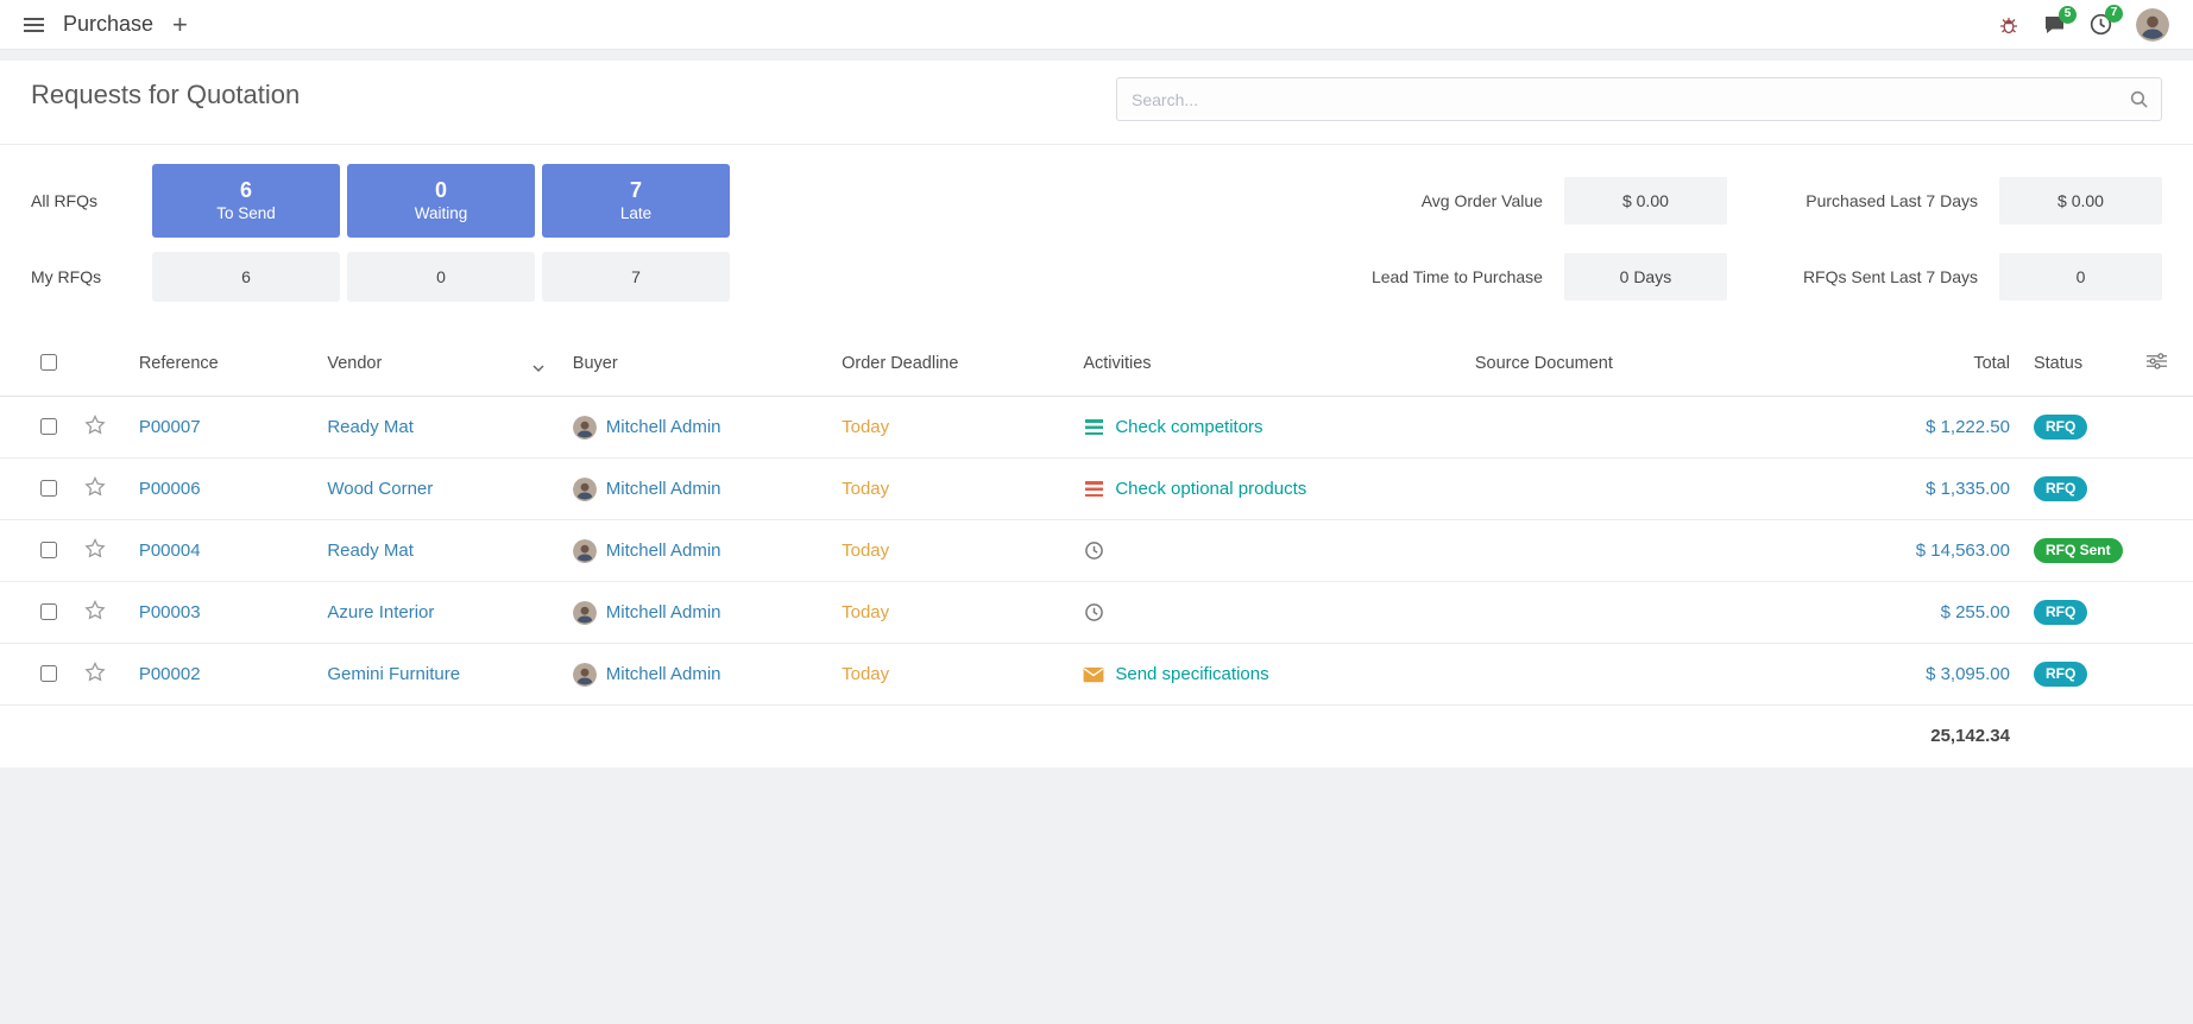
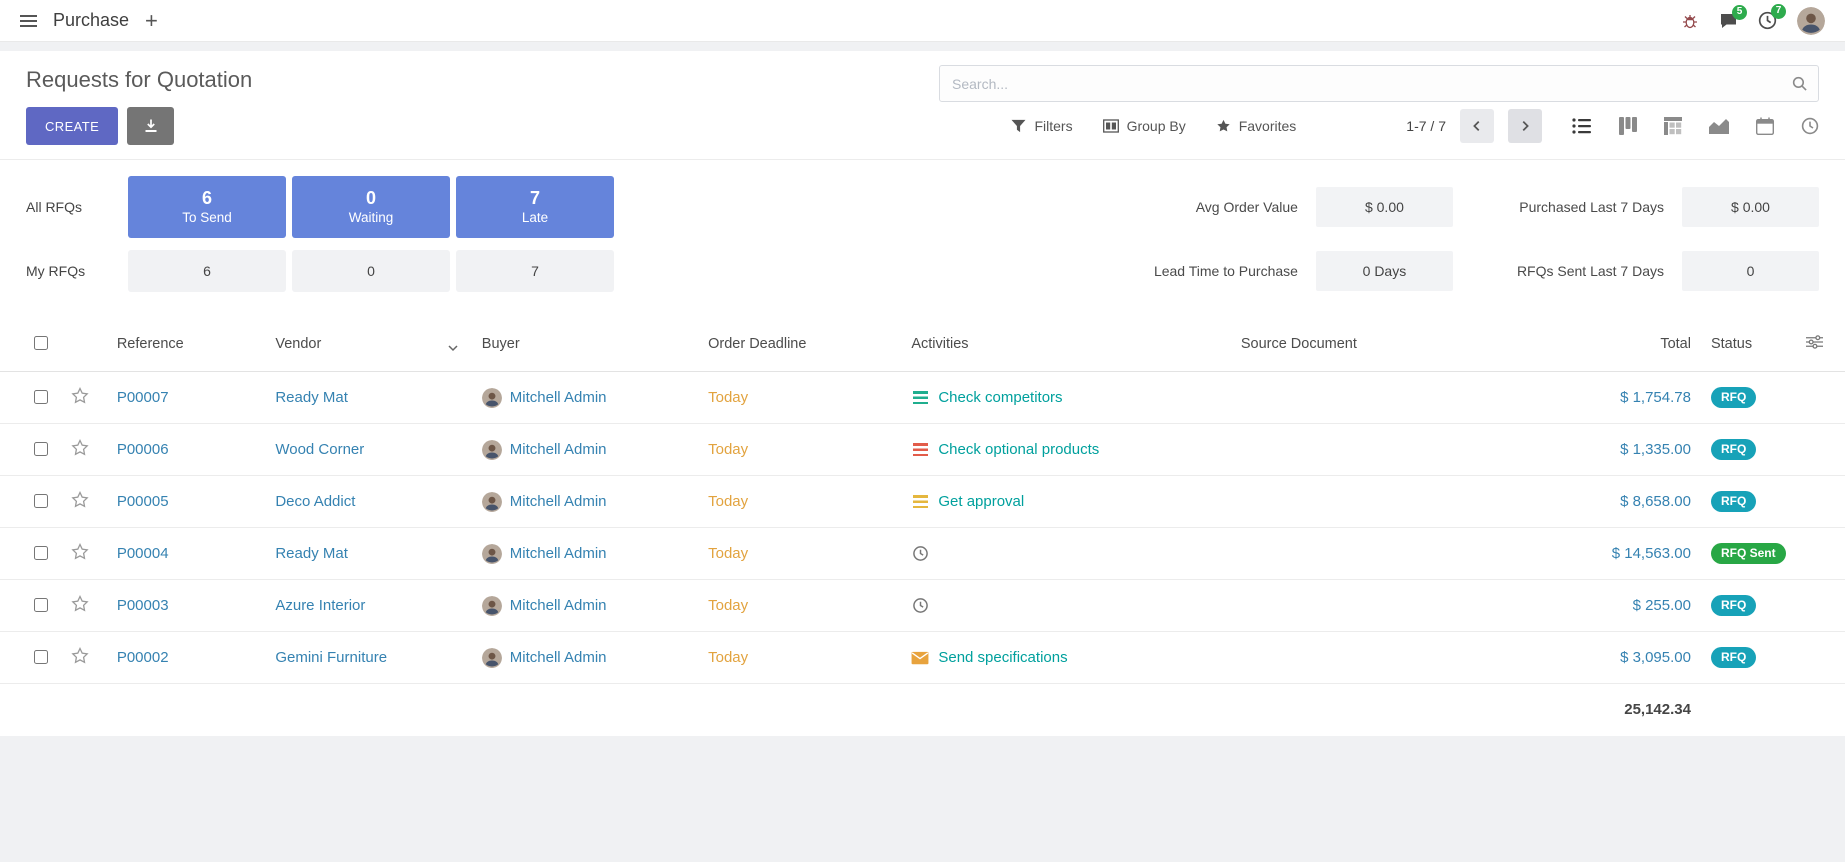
  Purchase
  +
  5
  7
  Requests for Quotation
  Search...
+ CREATE
+ Filters
+ Group By
+ Favorites
+ 1-7 / 7
  All RFQs
  My RFQs
  6
  To Send
  0
  Waiting
  7
  Late
  6
  0
  7
  Avg Order Value
  $ 0.00
  Purchased Last 7 Days
  $ 0.00
  Lead Time to Purchase
  0 Days
  RFQs Sent Last 7 Days
  0
  		Reference	Vendor	Buyer	Order Deadline	Activities	Source Document	Total	Status
- 		P00007	Ready Mat	Mitchell Admin	Today	Check competitors		$ 1,222.50	RFQ
+ 		P00007	Ready Mat	Mitchell Admin	Today	Check competitors		$ 1,754.78	RFQ
  		P00006	Wood Corner	Mitchell Admin	Today	Check optional products		$ 1,335.00	RFQ
+ 		P00005	Deco Addict	Mitchell Admin	Today	Get approval		$ 8,658.00	RFQ
  		P00004	Ready Mat	Mitchell Admin	Today			$ 14,563.00	RFQ Sent
  		P00003	Azure Interior	Mitchell Admin	Today			$ 255.00	RFQ
  		P00002	Gemini Furniture	Mitchell Admin	Today	Send specifications		$ 3,095.00	RFQ
  	25,142.34
